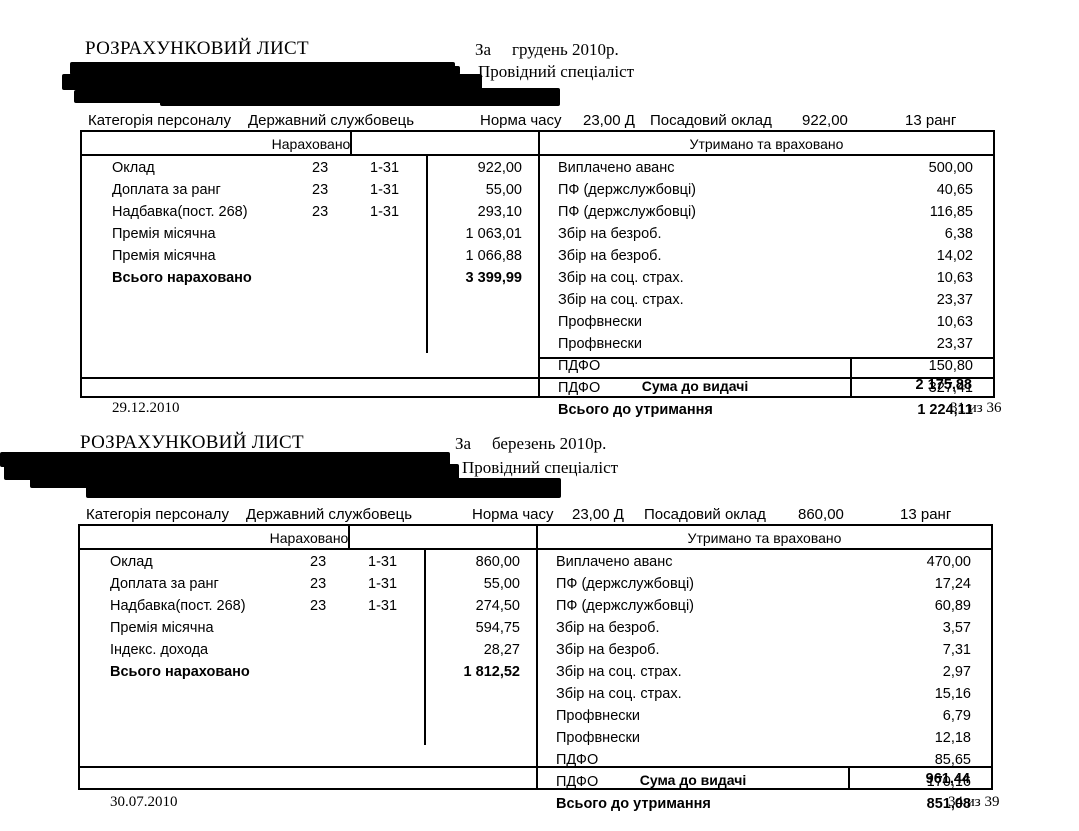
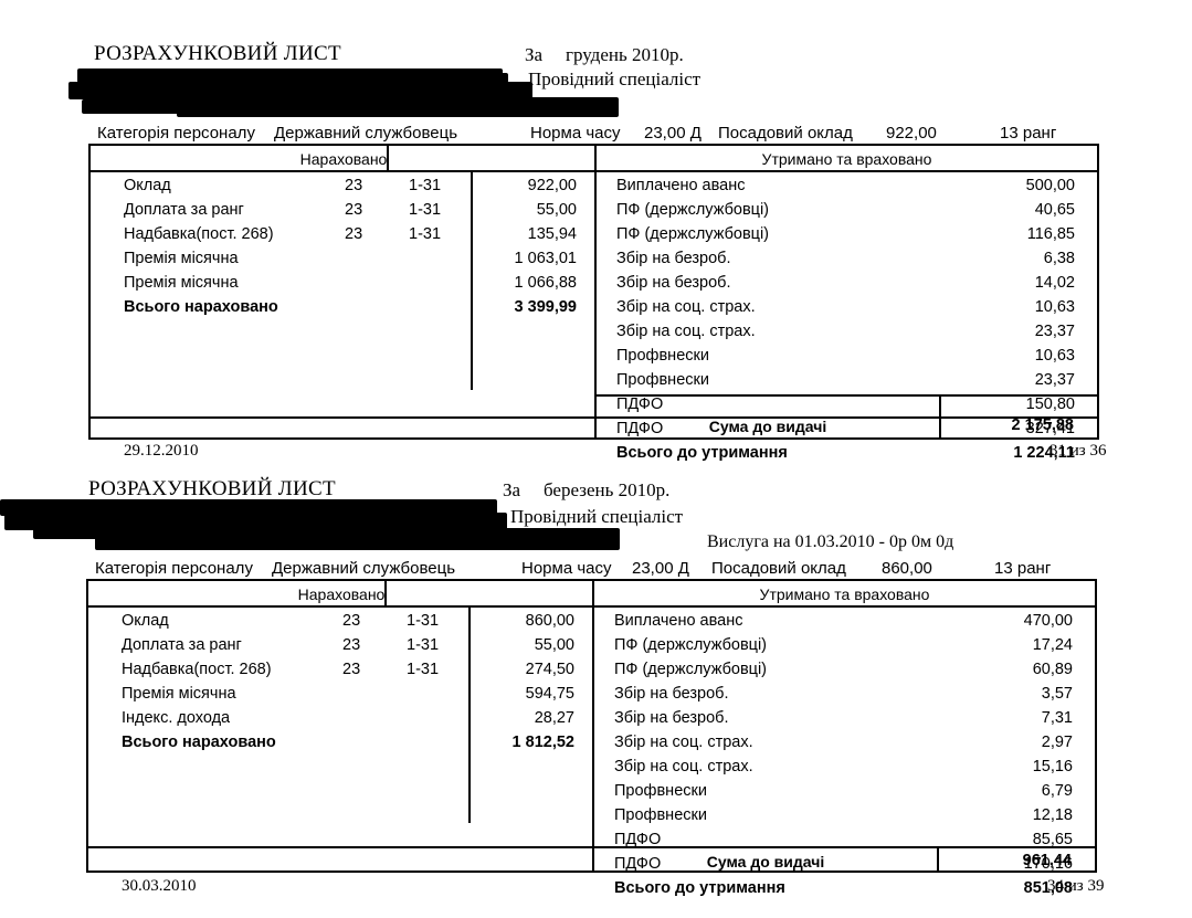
  РОЗРАХУНКОВИЙ ЛИСТ
  За
  грудень 2010р.
  Провідний спеціаліст
  Категорія персоналу
  Державний службовець
  Норма часу
  23,00 Д
  Посадовий оклад
  922,00
  13 ранг
  Нараховано
  Утримано та враховано
  Оклад
  23
  1-31
  922,00
  Доплата за ранг
  23
  1-31
  55,00
  Надбавка(пост. 268)
  23
  1-31
- 293,10
+ 135,94
  Премія місячна
  1 063,01
  Премія місячна
  1 066,88
  Всього нараховано
  3 399,99
  Виплачено аванс
  500,00
  ПФ (держслужбовці)
  40,65
  ПФ (держслужбовці)
  116,85
  Збір на безроб.
  6,38
  Збір на безроб.
  14,02
  Збір на соц. страх.
  10,63
  Збір на соц. страх.
  23,37
  Профвнески
  10,63
  Профвнески
  23,37
  ПДФО
  150,80
  ПДФО
  327,41
  Всього до утримання
  1 224,11
  Сума до видачі
  2 175,88
  29.12.2010
  31 из 36
  РОЗРАХУНКОВИЙ ЛИСТ
  За
  березень 2010р.
  Провідний спеціаліст
+ Вислуга на 01.03.2010 - 0р 0м 0д
  Категорія персоналу
  Державний службовець
  Норма часу
  23,00 Д
  Посадовий оклад
  860,00
  13 ранг
  Нараховано
  Утримано та враховано
  Оклад
  23
  1-31
  860,00
  Доплата за ранг
  23
  1-31
  55,00
  Надбавка(пост. 268)
  23
  1-31
  274,50
  Премія місячна
  594,75
  Індекс. доходa
  28,27
  Всього нараховано
  1 812,52
  Виплачено аванс
  470,00
  ПФ (держслужбовці)
  17,24
  ПФ (держслужбовці)
  60,89
  Збір на безроб.
  3,57
  Збір на безроб.
  7,31
  Збір на соц. страх.
  2,97
  Збір на соц. страх.
  15,16
  Профвнески
  6,79
  Профвнески
  12,18
  ПДФО
  85,65
  ПДФО
  170,16
  Всього до утримання
  851,08
  Сума до видачі
  961,44
- 30.07.2010
+ 30.03.2010
  34 из 39
